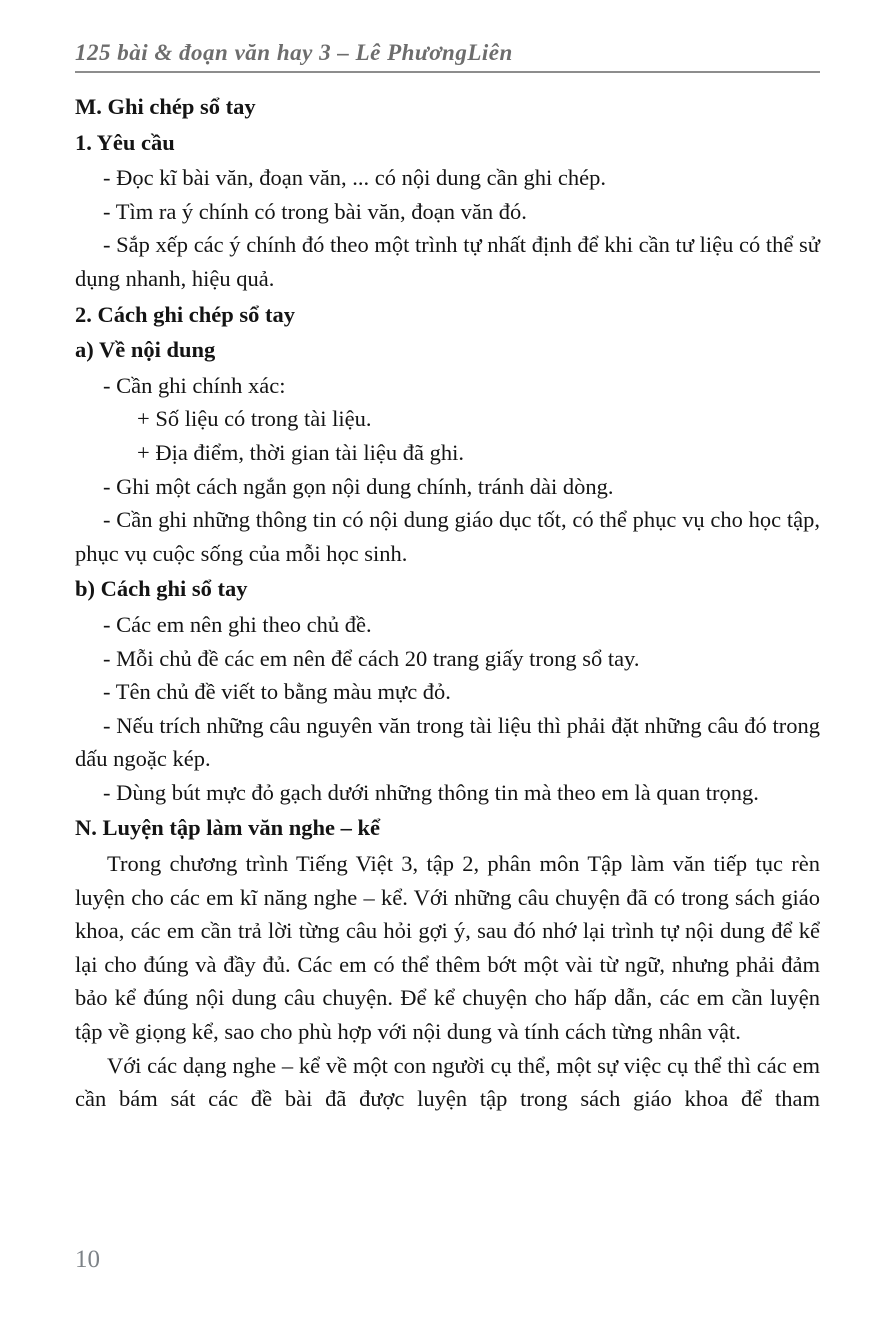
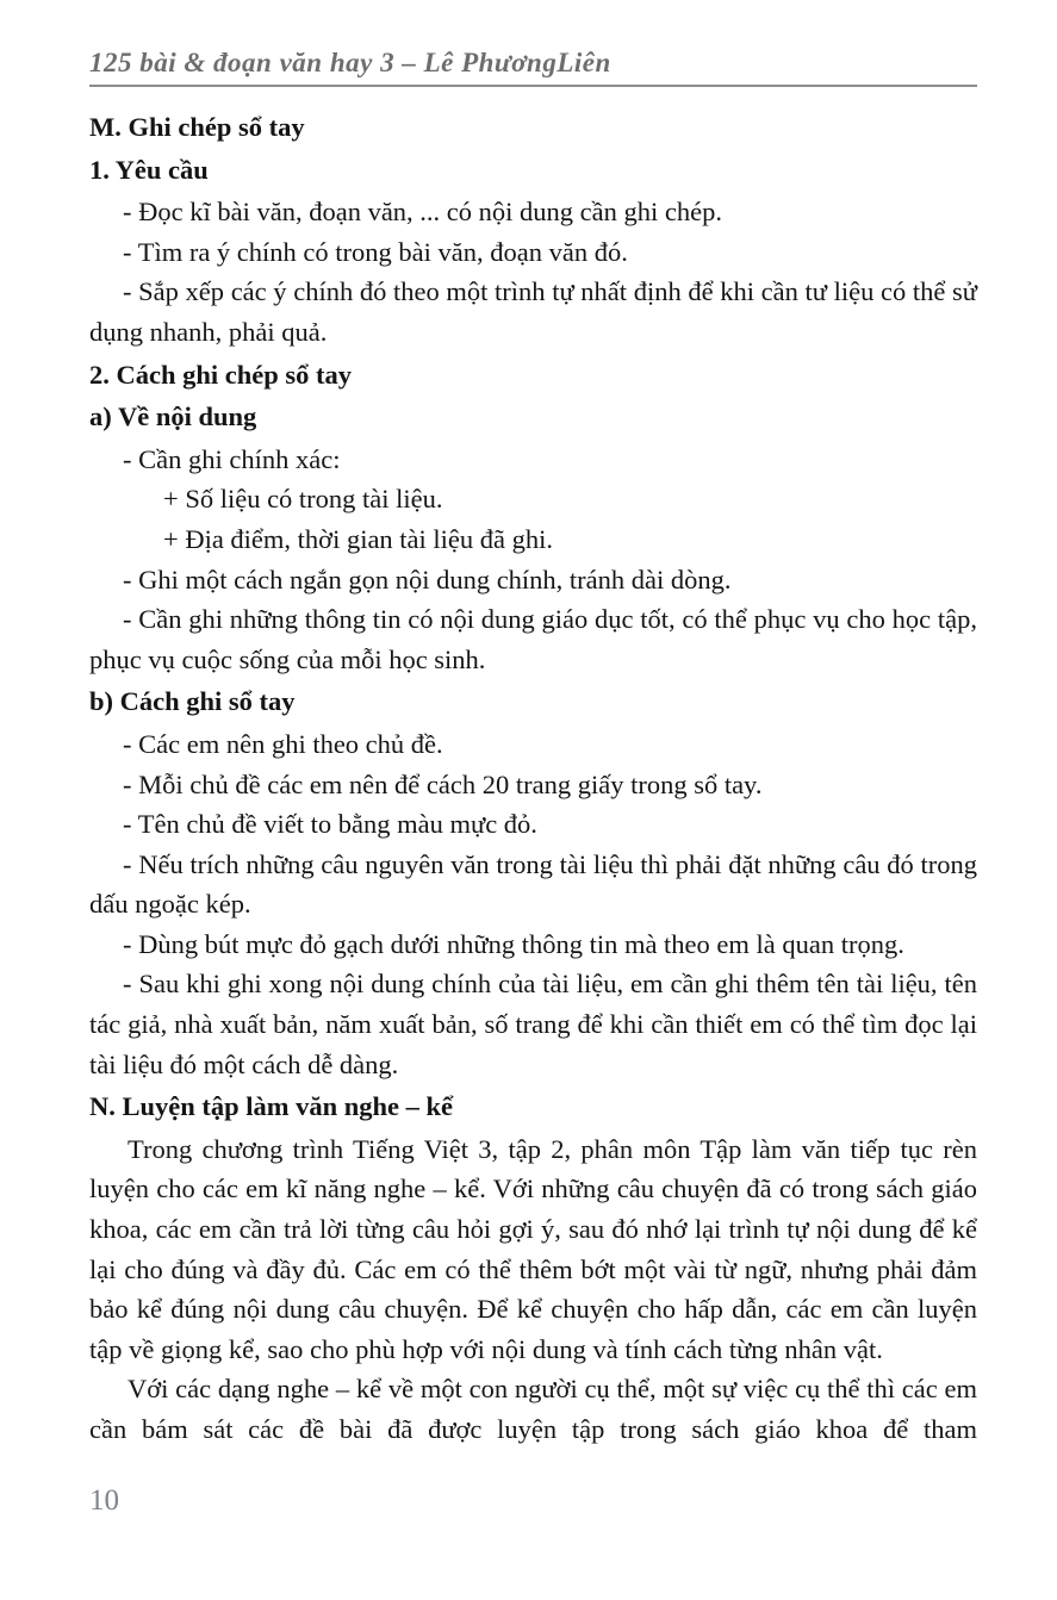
  125 bài & đoạn văn hay 3 – Lê PhươngLiên
  M. Ghi chép sổ tay
  1. Yêu cầu
  - Đọc kĩ bài văn, đoạn văn, ... có nội dung cần ghi chép.
  - Tìm ra ý chính có trong bài văn, đoạn văn đó.
- - Sắp xếp các ý chính đó theo một trình tự nhất định để khi cần tư liệu có thể sử dụng nhanh, hiệu quả.
+ - Sắp xếp các ý chính đó theo một trình tự nhất định để khi cần tư liệu có thể sử dụng nhanh, phải quả.
  2. Cách ghi chép sổ tay
  a) Về nội dung
  - Cần ghi chính xác:
  + Số liệu có trong tài liệu.
  + Địa điểm, thời gian tài liệu đã ghi.
  - Ghi một cách ngắn gọn nội dung chính, tránh dài dòng.
  - Cần ghi những thông tin có nội dung giáo dục tốt, có thể phục vụ cho học tập, phục vụ cuộc sống của mỗi học sinh.
  b) Cách ghi sổ tay
  - Các em nên ghi theo chủ đề.
  - Mỗi chủ đề các em nên để cách 20 trang giấy trong sổ tay.
  - Tên chủ đề viết to bằng màu mực đỏ.
  - Nếu trích những câu nguyên văn trong tài liệu thì phải đặt những câu đó trong dấu ngoặc kép.
  - Dùng bút mực đỏ gạch dưới những thông tin mà theo em là quan trọng.
+ - Sau khi ghi xong nội dung chính của tài liệu, em cần ghi thêm tên tài liệu, tên tác giả, nhà xuất bản, năm xuất bản, số trang để khi cần thiết em có thể tìm đọc lại tài liệu đó một cách dễ dàng.
  N. Luyện tập làm văn nghe – kể
  Trong chương trình Tiếng Việt 3, tập 2, phân môn Tập làm văn tiếp tục rèn luyện cho các em kĩ năng nghe – kể. Với những câu chuyện đã có trong sách giáo khoa, các em cần trả lời từng câu hỏi gợi ý, sau đó nhớ lại trình tự nội dung để kể lại cho đúng và đầy đủ. Các em có thể thêm bớt một vài từ ngữ, nhưng phải đảm bảo kể đúng nội dung câu chuyện. Để kể chuyện cho hấp dẫn, các em cần luyện tập về giọng kể, sao cho phù hợp với nội dung và tính cách từng nhân vật.
  Với các dạng nghe – kể về một con người cụ thể, một sự việc cụ thể thì các em cần bám sát các đề bài đã được luyện tập trong sách giáo khoa để tham
  10
